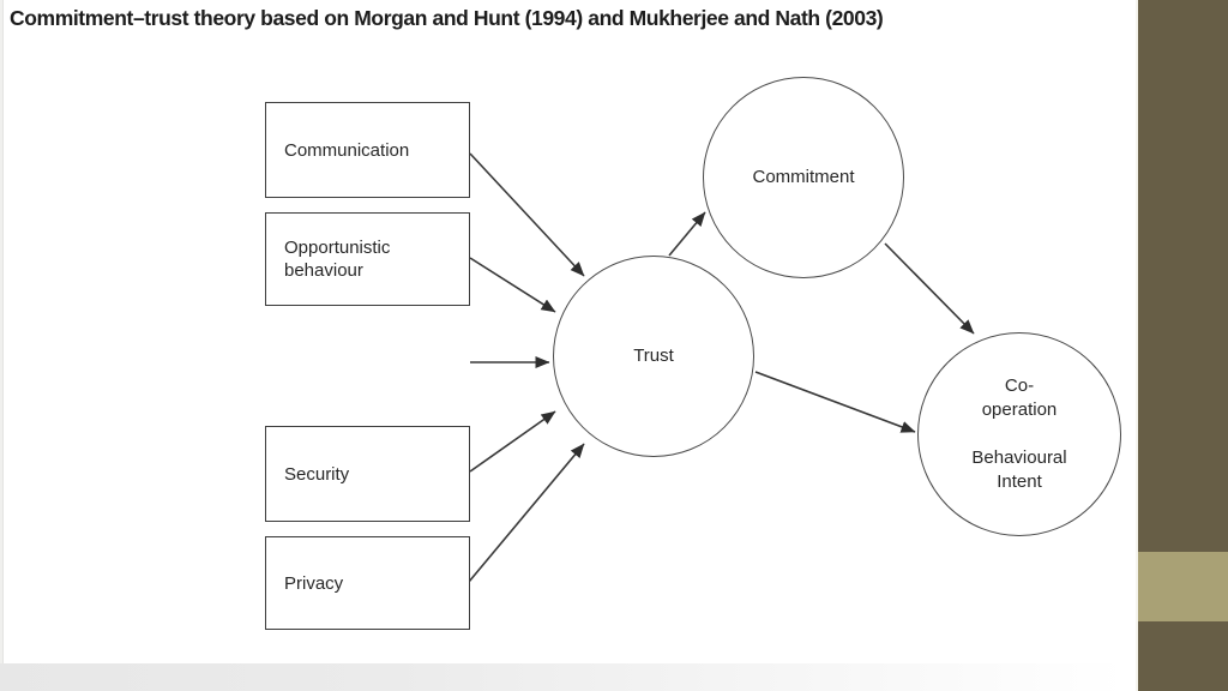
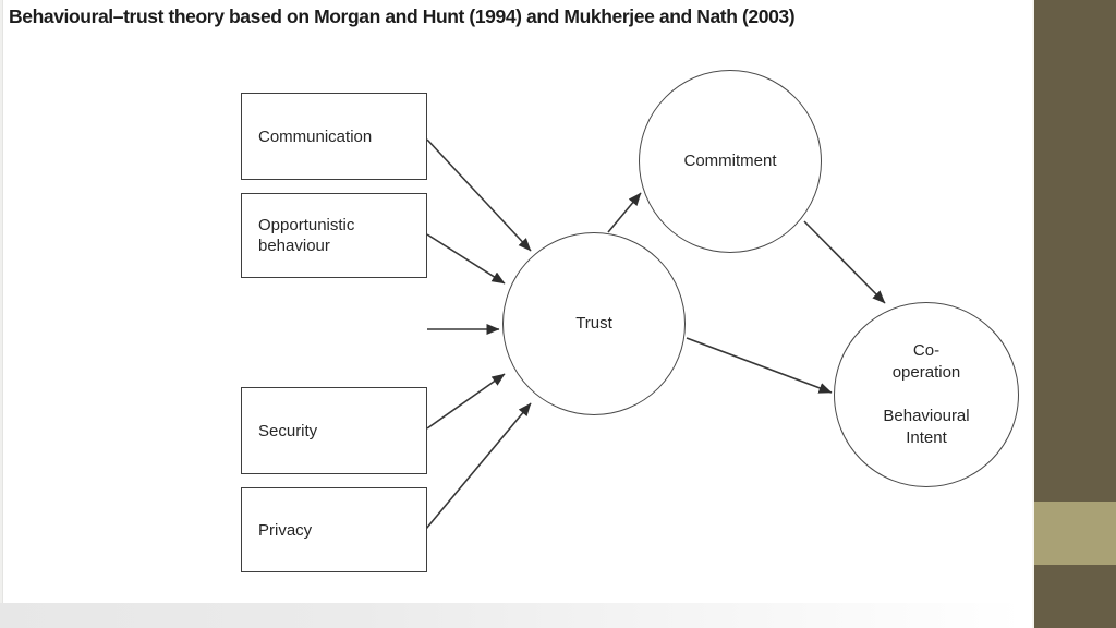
- Commitment–trust theory based on Morgan and Hunt (1994) and Mukherjee and Nath (2003)
+ Behavioural–trust theory based on Morgan and Hunt (1994) and Mukherjee and Nath (2003)
  Communication
  Opportunistic behaviour
  Security
  Privacy
  Trust
  Commitment
  Co-
  operation
  Behavioural
  Intent
